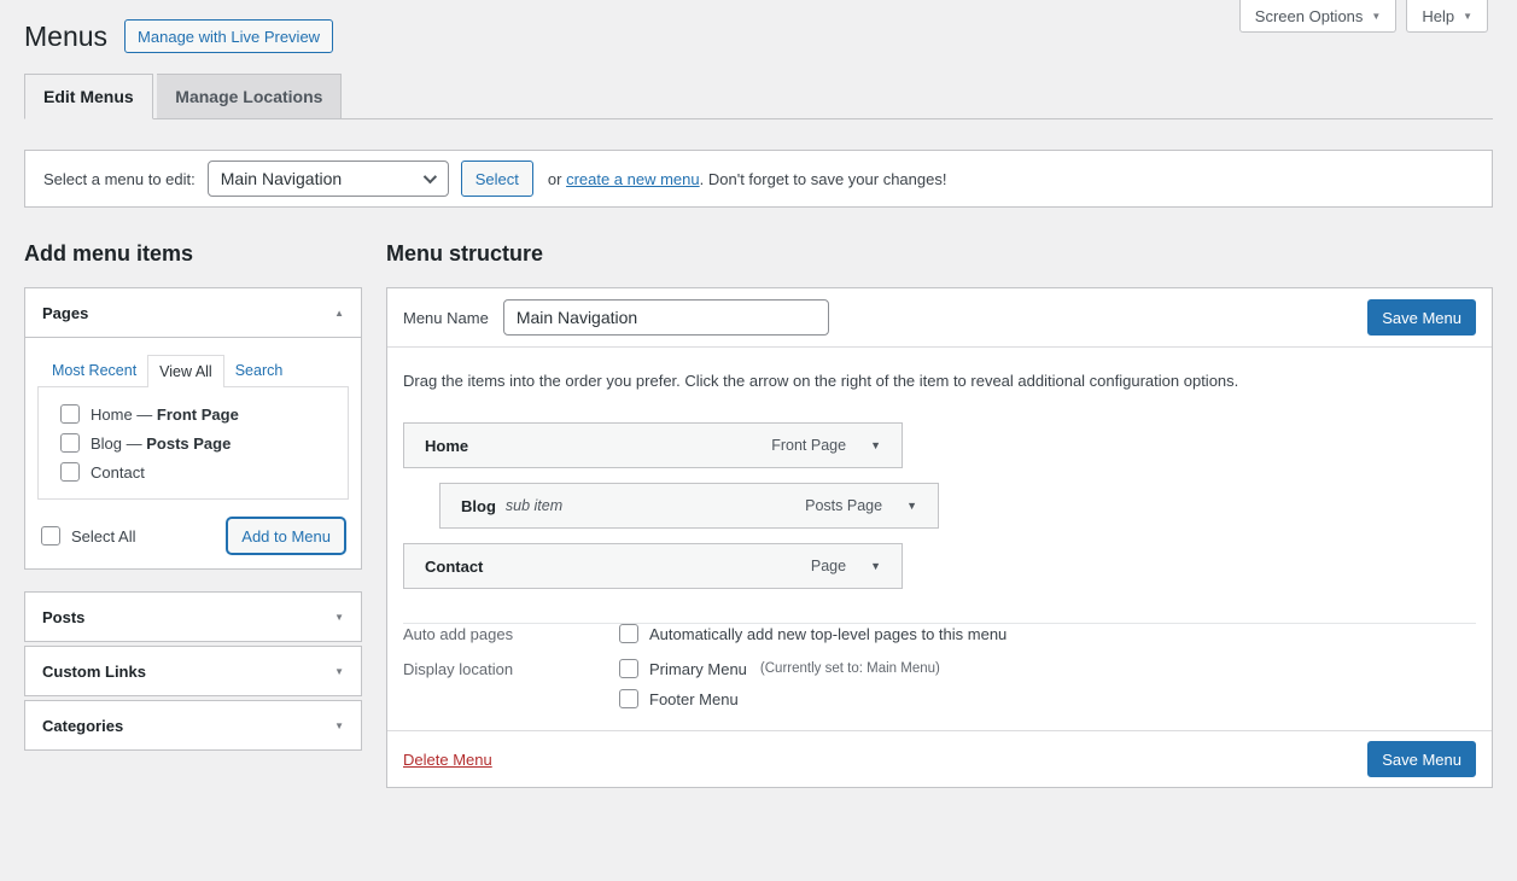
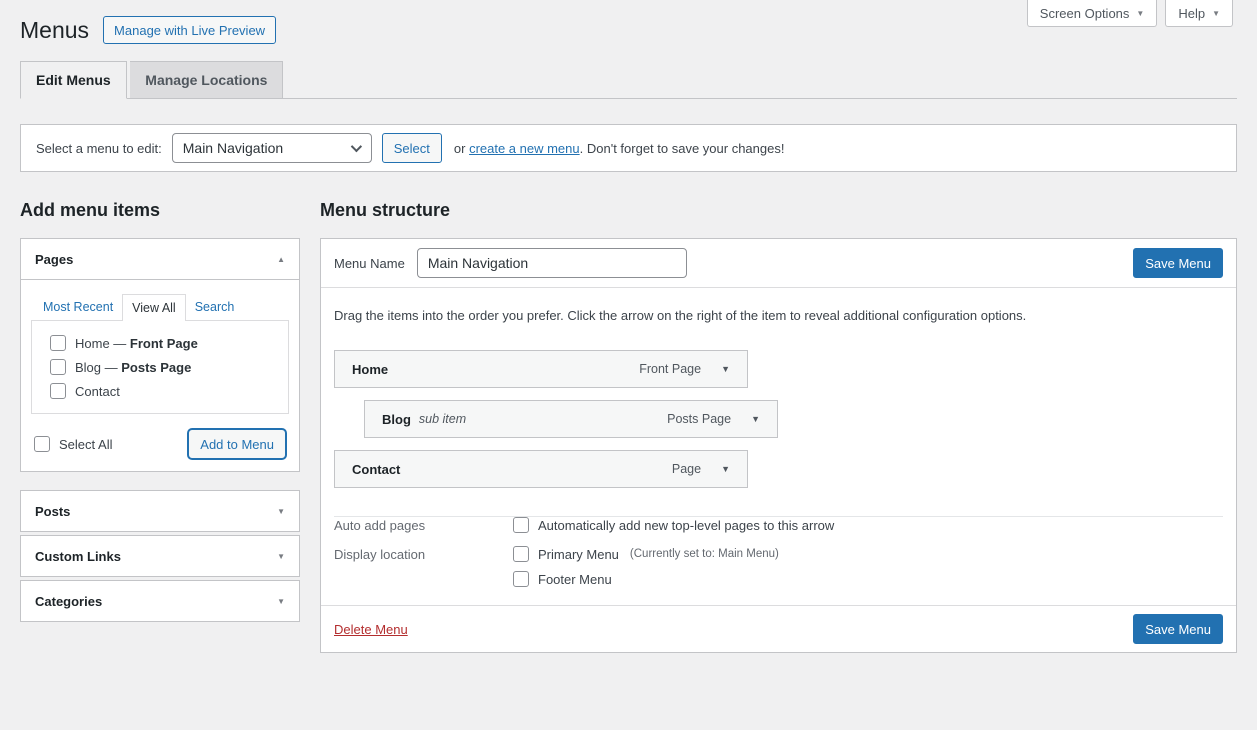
  Screen Options
  ▼
  Help
  ▼
  Menus
  Manage with Live Preview
  Edit Menus Manage Locations
  Select a menu to edit:
  Main Navigation
  Select
  or create a new menu. Don't forget to save your changes!
  Add menu items
  Pages
  ▲
  Most Recent
  View All
  Search
  Home — Front Page
  Blog — Posts Page
  Contact
  Select All
  Add to Menu
  Posts
  ▼
  Custom Links
  ▼
  Categories
  ▼
  Menu structure
  Menu Name
  Main Navigation
  Save Menu
  Drag the items into the order you prefer. Click the arrow on the right of the item to reveal additional configuration options.
  Home
  Front Page
  ▼
  Blog
  sub item
  Posts Page
  ▼
  Contact
  Page
  ▼
  Auto add pages
- Automatically add new top-level pages to this menu
+ Automatically add new top-level pages to this arrow
  Display location
  Primary Menu
  (Currently set to: Main Menu)
  Footer Menu
  Delete Menu
  Save Menu
